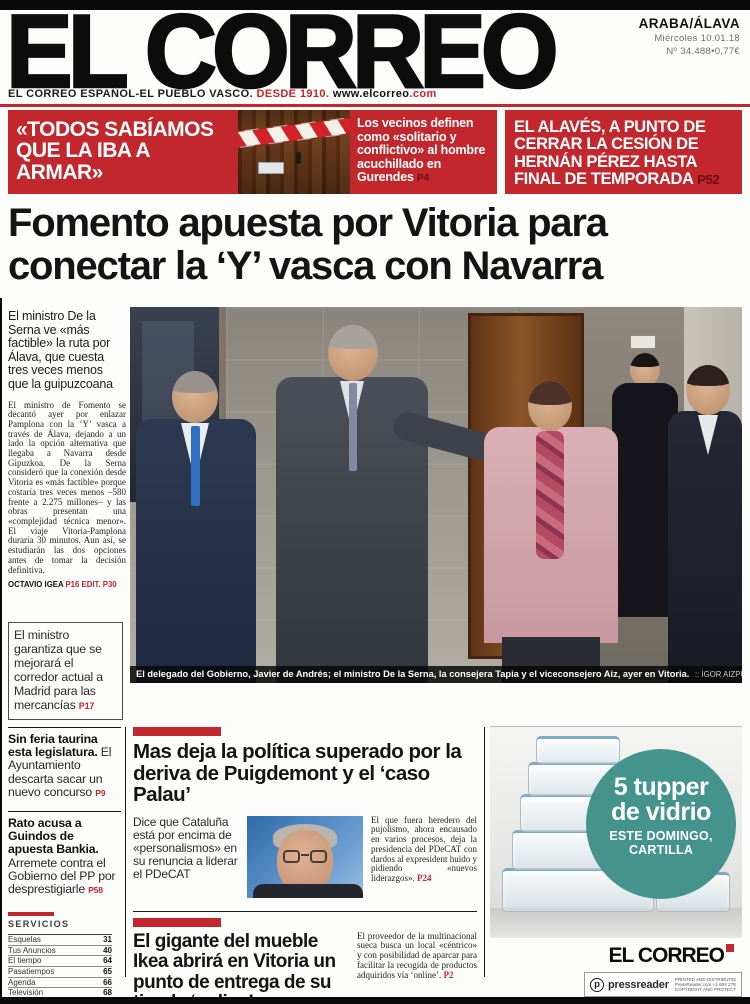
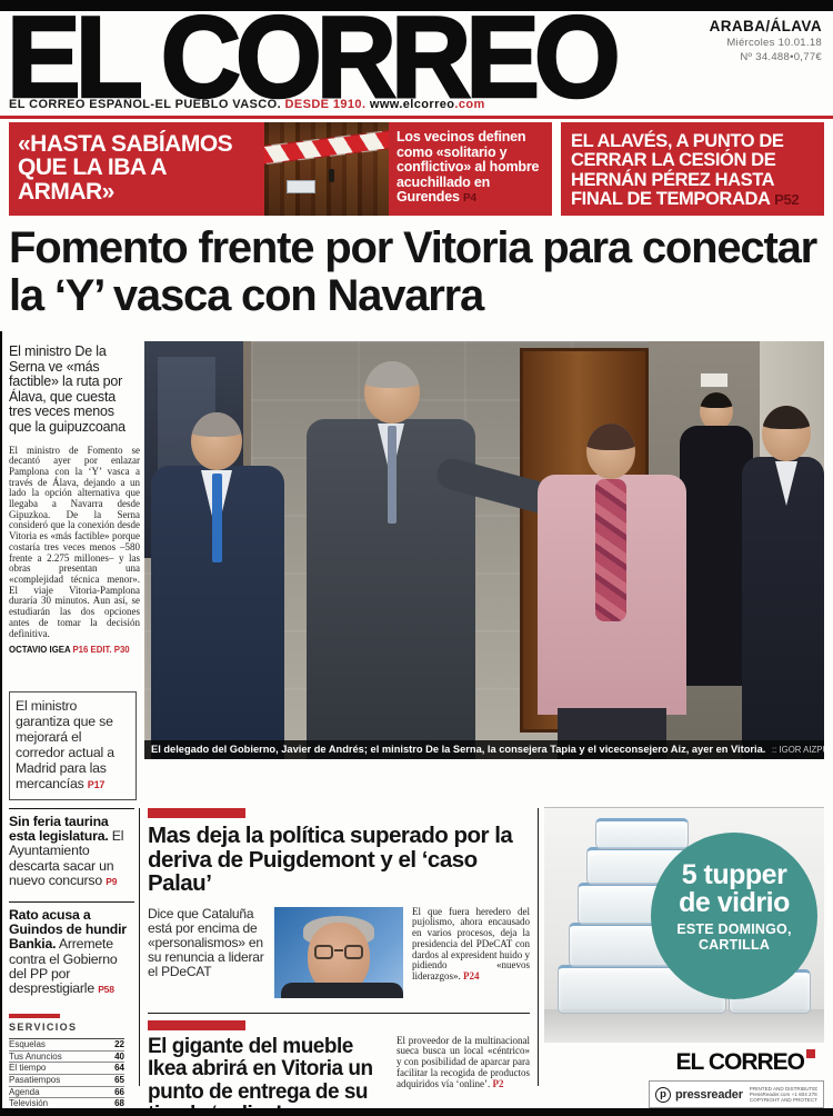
  EL CORREO
  ARABA/ÁLAVA
  Miércoles 10.01.18
  Nº 34.488•0,77€
  EL CORREO ESPAÑOL-EL PUEBLO VASCO. DESDE 1910. www.elcorreo.com
- «TODOS SABÍAMOS QUE LA IBA A ARMAR»
+ «HASTA SABÍAMOS QUE LA IBA A ARMAR»
  Los vecinos definen como «solitario y conflictivo» al hombre acuchillado en Gurendes P4
  EL ALAVÉS, A PUNTO DE CERRAR LA CESIÓN DE HERNÁN PÉREZ HASTA FINAL DE TEMPORADA P52
- Fomento apuesta por Vitoria para conectar la ‘Y’ vasca con Navarra
+ Fomento frente por Vitoria para conectar la ‘Y’ vasca con Navarra
  El ministro De la Serna ve «más factible» la ruta por Álava, que cuesta tres veces menos que la guipuzcoana
  El ministro de Fomento se decantó ayer por enlazar Pamplona con la ‘Y’ vasca a través de Álava, dejando a un lado la opción alternativa que llegaba a Navarra desde Gipuzkoa. De la Serna consideró que la conexión desde Vitoria es «más factible» porque costaría tres veces menos –580 frente a 2.275 millones– y las obras presentan una «complejidad técnica menor». El viaje Vitoria-Pamplona duraría 30 minutos. Aun así, se estudiarán las dos opciones antes de tomar la decisión definitiva.
  OCTAVIO IGEA P16 EDIT. P30
  El ministro garantiza que se mejorará el corredor actual a Madrid para las mercancías P17
  El delegado del Gobierno, Javier de Andrés; el ministro De la Serna, la consejera Tapia y el viceconsejero Aiz, ayer en Vitoria. :: IGOR AIZP
  Sin feria taurina esta legislatura. El Ayuntamiento descarta sacar un nuevo concurso P9
- Rato acusa a Guindos de apuesta Bankia. Arremete contra el Gobierno del PP por desprestigiarle P58
+ Rato acusa a Guindos de hundir Bankia. Arremete contra el Gobierno del PP por desprestigiarle P58
  SERVICIOS
  Esquelas
- 31
+ 22
  Tus Anuncios
  40
  El tiempo
  64
  Pasatiempos
  65
  Agenda
  66
  Televisión
  68
  Mas deja la política superado por la deriva de Puigdemont y el ‘caso Palau’
  Dice que Cataluña está por encima de «personalismos» en su renuncia a liderar el PDeCAT
  El que fuera heredero del pujolismo, ahora encausado en varios procesos, deja la presidencia del PDeCAT con dardos al expresident huido y pidiendo «nuevos liderazgos». P24
  El gigante del mueble Ikea abrirá en Vitoria un punto de entrega de su
  El proveedor de la multinacional sueca busca un local «céntrico» y con posibilidad de aparcar para facilitar la recogida de productos adquiridos vía ‘online’. P2
  5 tupper
  de vidrio
  ESTE DOMINGO,
  CARTILLA
  EL CORREO
  p
  pressreader
